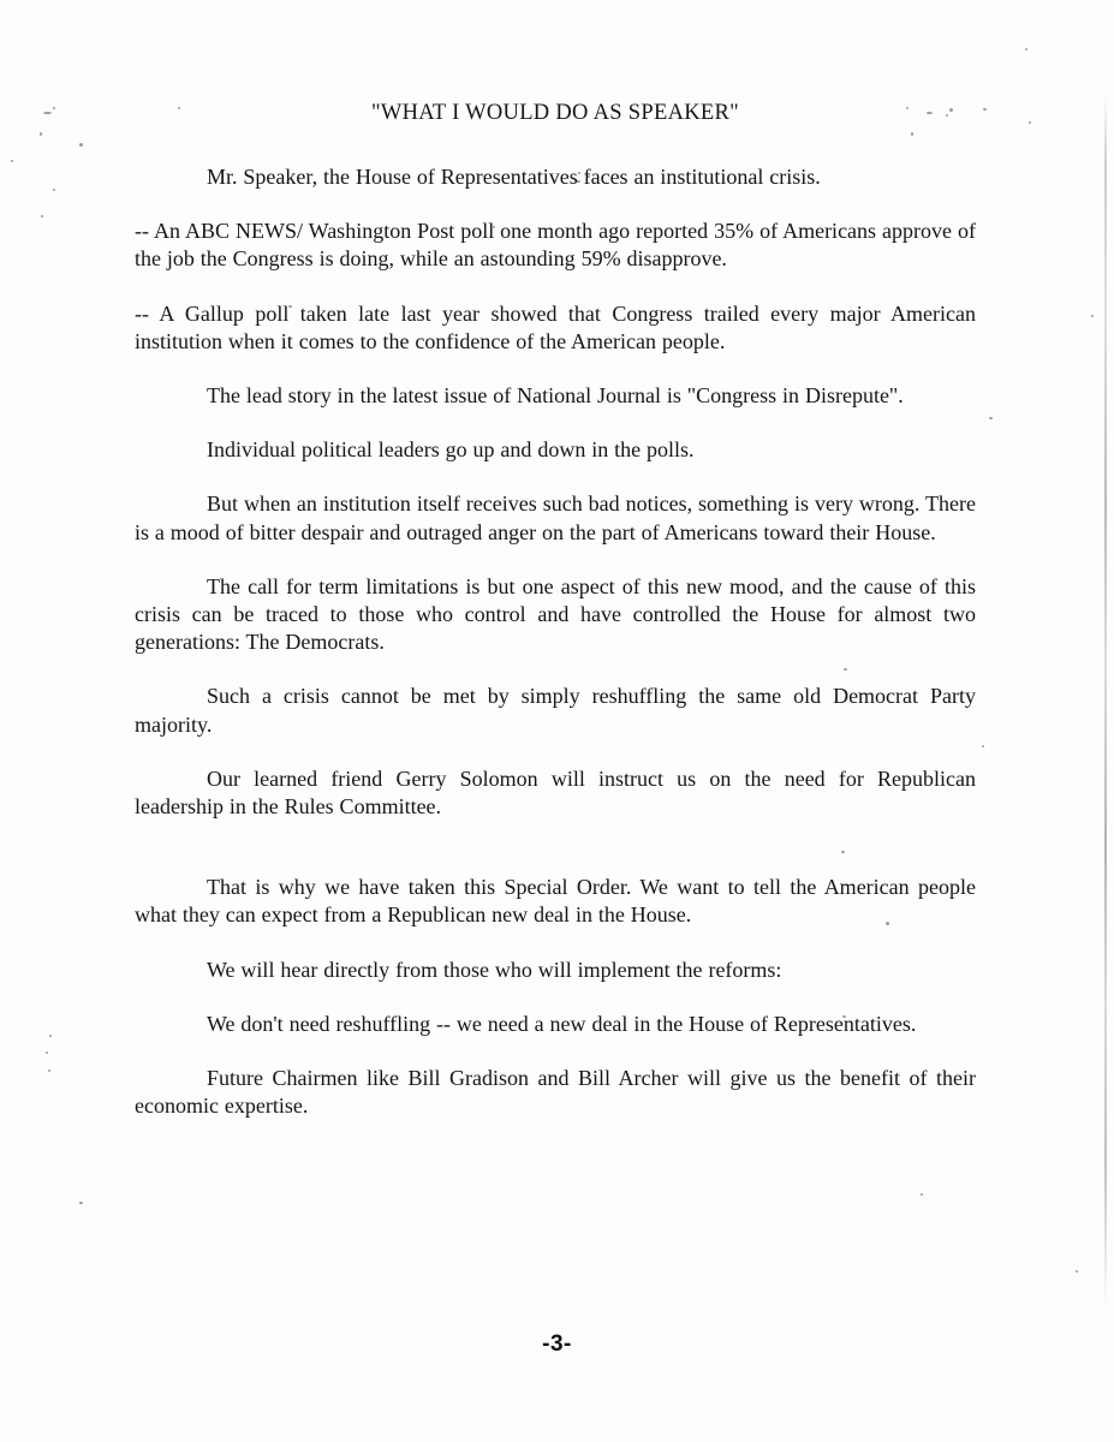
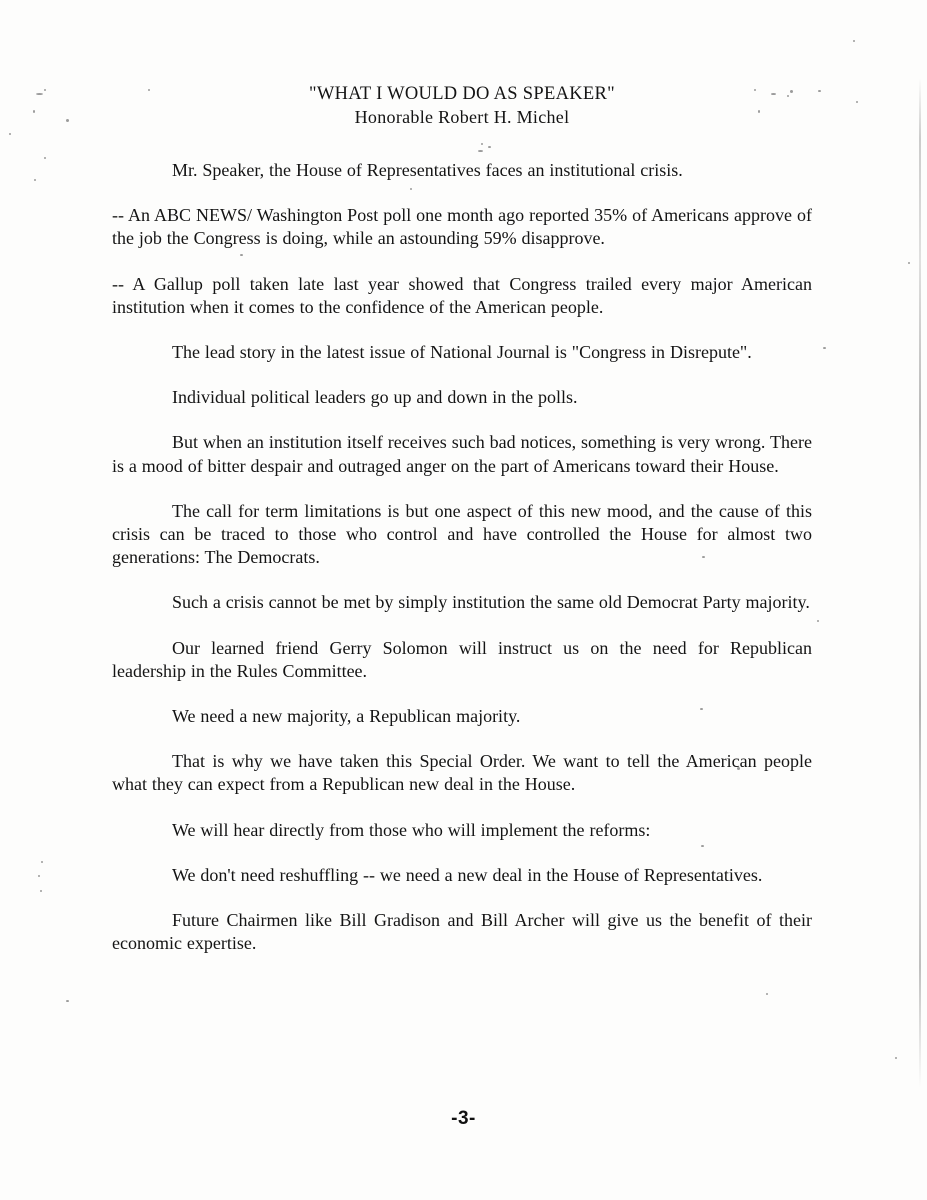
  "WHAT I WOULD DO AS SPEAKER"
+ Honorable Robert H. Michel
  Mr. Speaker, the House of Representatives faces an institutional crisis.
  -- An ABC NEWS/ Washington Post poll one month ago reported 35% of Americans approve of the job the Congress is doing, while an astounding 59% disapprove.
  -- A Gallup poll taken late last year showed that Congress trailed every major American institution when it comes to the confidence of the American people.
  The lead story in the latest issue of National Journal is "Congress in Disrepute".
  Individual political leaders go up and down in the polls.
  But when an institution itself receives such bad notices, something is very wrong. There is a mood of bitter despair and outraged anger on the part of Americans toward their House.
  The call for term limitations is but one aspect of this new mood, and the cause of this crisis can be traced to those who control and have controlled the House for almost two generations: The Democrats.
- Such a crisis cannot be met by simply reshuffling the same old Democrat Party majority.
+ Such a crisis cannot be met by simply institution the same old Democrat Party majority.
  Our learned friend Gerry Solomon will instruct us on the need for Republican leadership in the Rules Committee.
+ We need a new majority, a Republican majority.
  That is why we have taken this Special Order. We want to tell the American people what they can expect from a Republican new deal in the House.
  We will hear directly from those who will implement the reforms:
  We don't need reshuffling -- we need a new deal in the House of Representatives.
  Future Chairmen like Bill Gradison and Bill Archer will give us the benefit of their economic expertise.
  -3-
